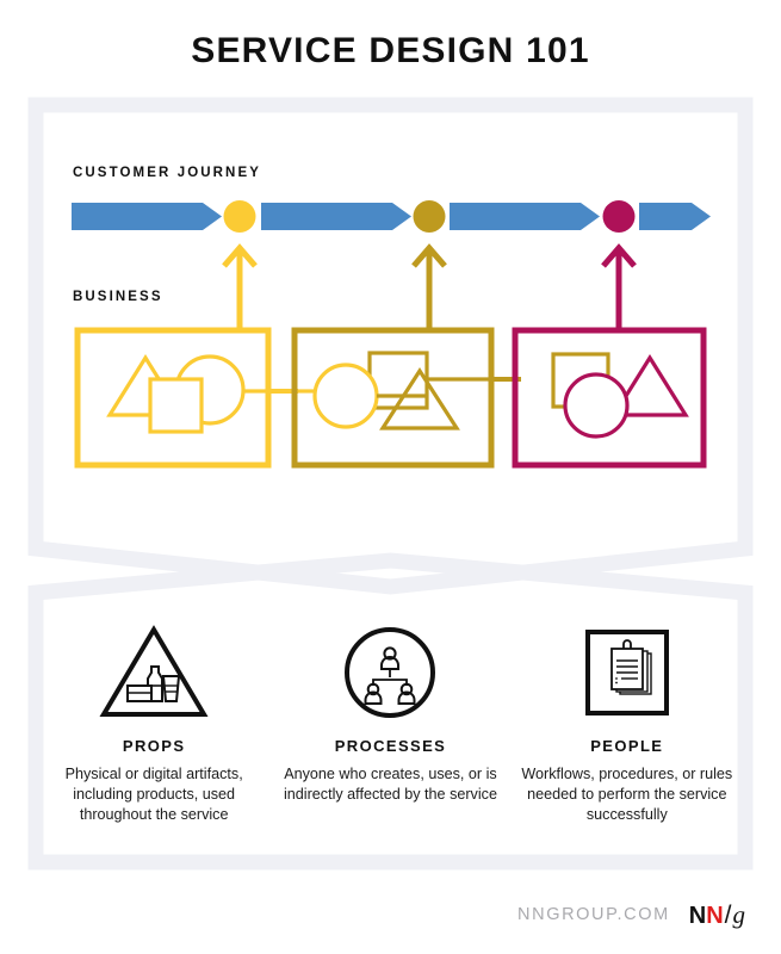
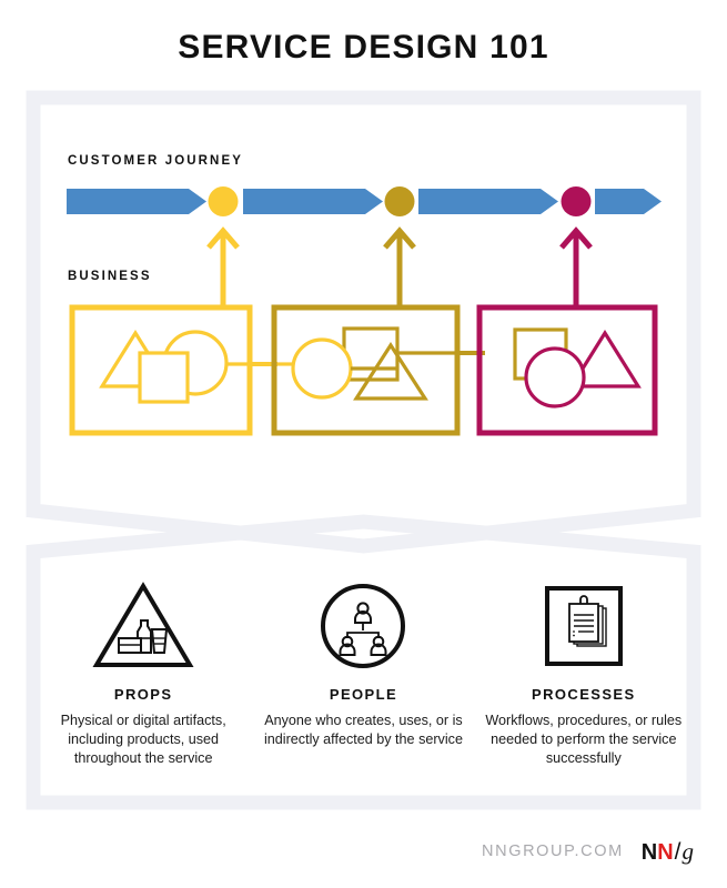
  SERVICE DESIGN 101
  CUSTOMER JOURNEY
  BUSINESS
  PROPS
  Physical or digital artifacts, including products, used throughout the service
- PROCESSES
+ PEOPLE
  Anyone who creates, uses, or is indirectly affected by the service
- PEOPLE
+ PROCESSES
  Workflows, procedures, or rules needed to perform the service successfully
  NNGROUP.COM
  N
  N
  /
  g
